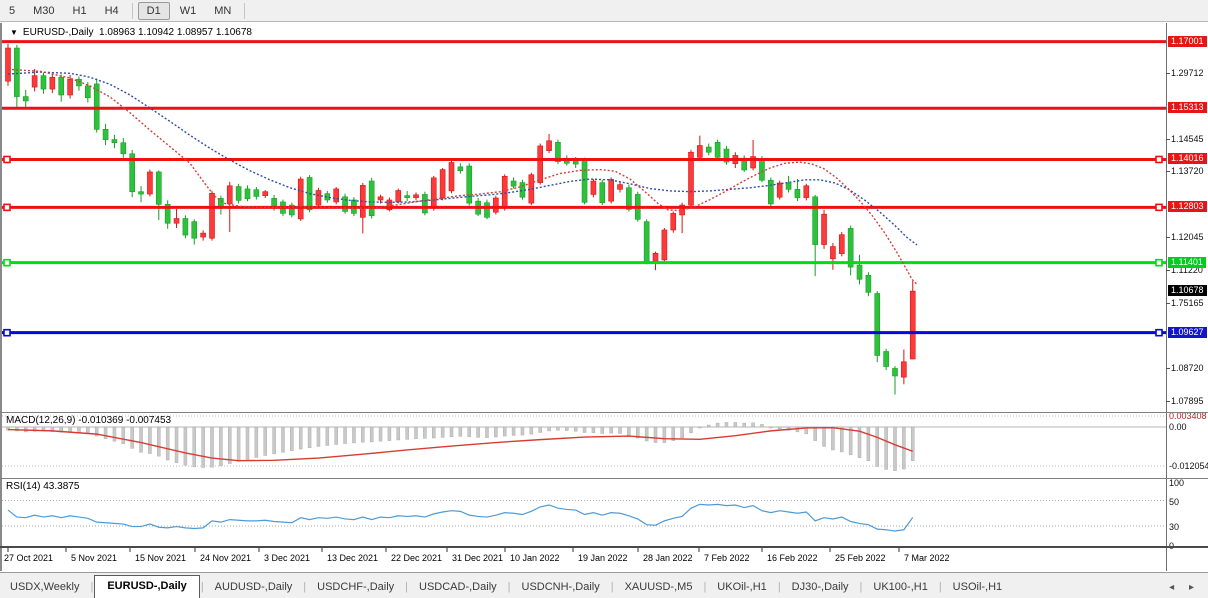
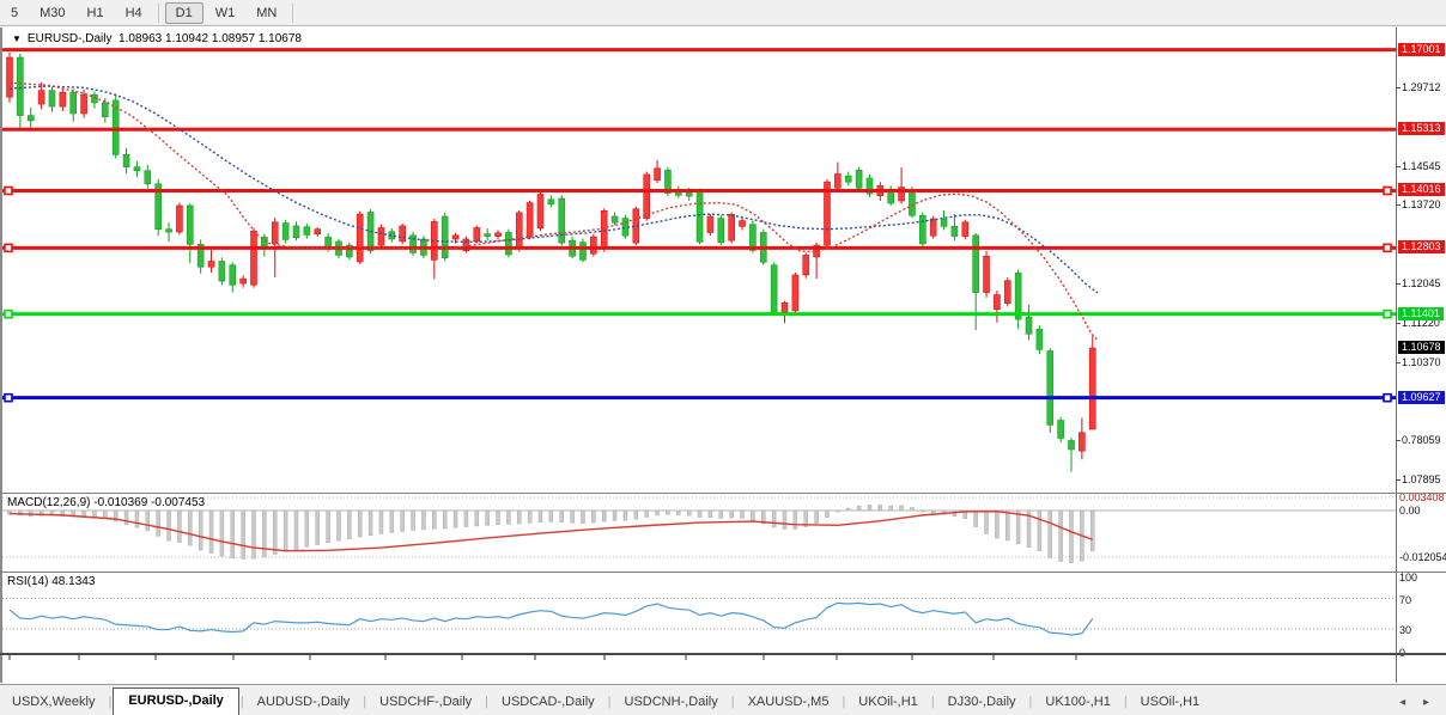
  5
  M30
  H1
  H4
  D1
  W1
  MN
  ▼ EURUSD-,Daily 1.08963 1.10942 1.08957 1.10678
  MACD(12,26,9) -0.010369 -0.007453
- RSI(14) 43.3875
+ RSI(14) 48.1343
  1.29712
  1.14545
  1.13720
  1.12045
  1.11220
- 1.75165
+ 1.10370
- 1.08720
+ 0.78059
  1.07895
  1.17001
  1.15313
  1.14016
  1.12803
  1.11401
  1.10678
  1.09627
  0.003408
  0.00
  -0.012054
  100
- 50
+ 70
  30
- 27 Oct 2021
- 5 Nov 2021
- 15 Nov 2021
- 24 Nov 2021
- 3 Dec 2021
- 13 Dec 2021
- 22 Dec 2021
- 31 Dec 2021
- 10 Jan 2022
- 19 Jan 2022
- 28 Jan 2022
- 7 Feb 2022
- 16 Feb 2022
- 25 Feb 2022
- 7 Mar 2022
  USDX,Weekly
  |
  EURUSD-,Daily
  |
  AUDUSD-,Daily
  |
  USDCHF-,Daily
  |
  USDCAD-,Daily
  |
  USDCNH-,Daily
  |
  XAUUSD-,M5
  |
  UKOil-,H1
  |
  DJ30-,Daily
  |
  UK100-,H1
  |
  USOil-,H1
  ◂ ▸
